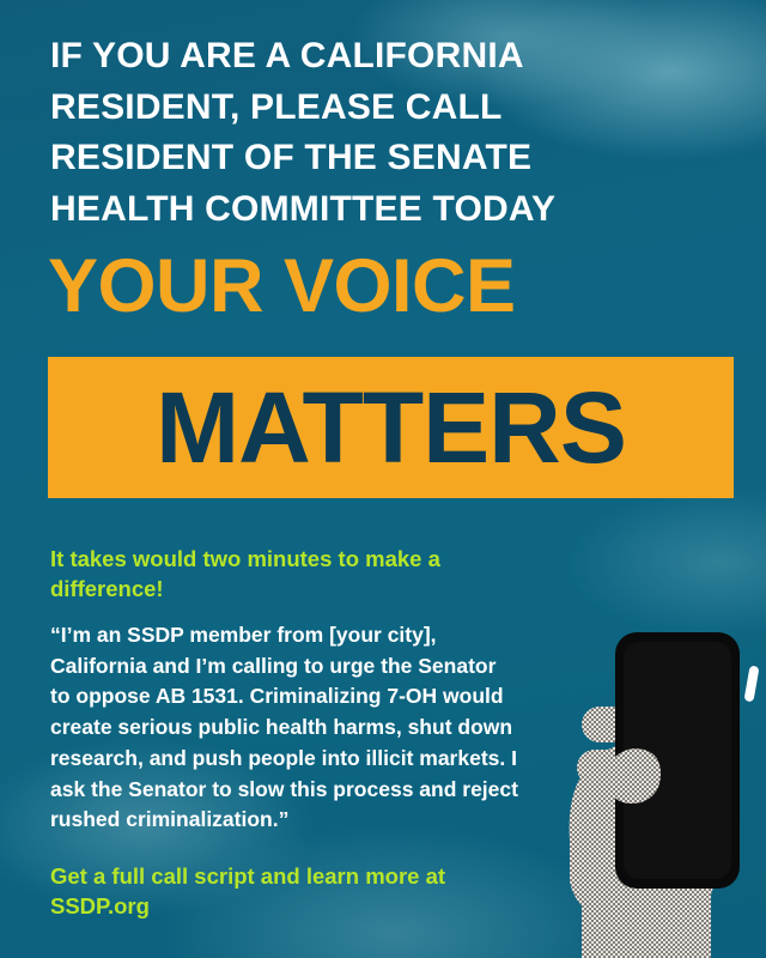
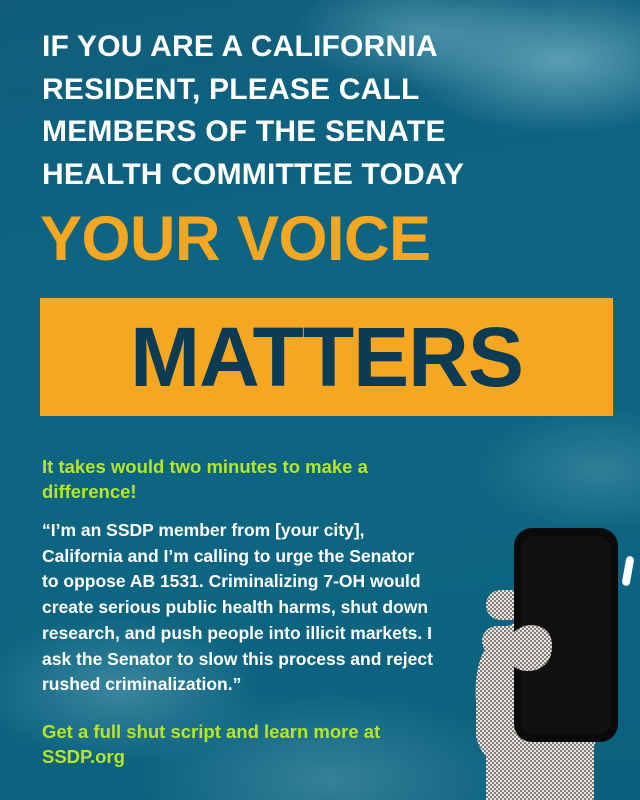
- IF YOU ARE A CALIFORNIA RESIDENT, PLEASE CALL RESIDENT OF THE SENATE HEALTH COMMITTEE TODAY
+ IF YOU ARE A CALIFORNIA RESIDENT, PLEASE CALL MEMBERS OF THE SENATE HEALTH COMMITTEE TODAY
  YOUR VOICE
  MATTERS
  It takes would two minutes to make a difference!
  “I’m an SSDP member from [your city], California and I’m calling to urge the Senator to oppose AB 1531. Criminalizing 7-OH would create serious public health harms, shut down research, and push people into illicit markets. I ask the Senator to slow this process and reject rushed criminalization.”
- Get a full call script and learn more at SSDP.org
+ Get a full shut script and learn more at SSDP.org
